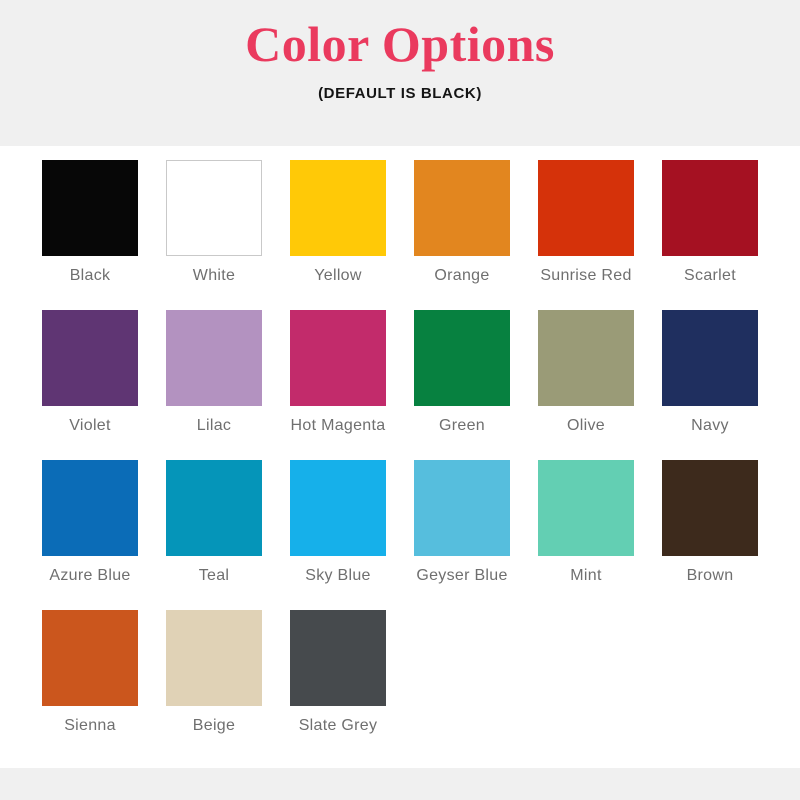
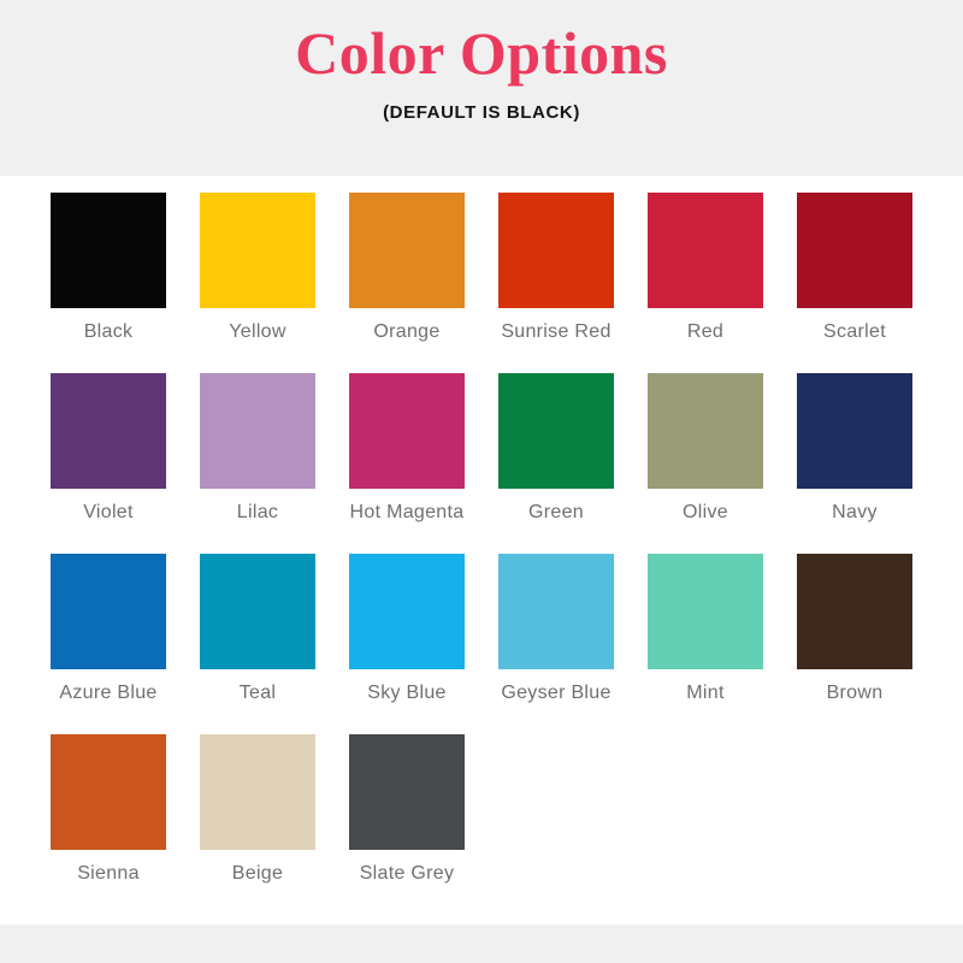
  Color Options
  (DEFAULT IS BLACK)
  Black
- White
  Yellow
  Orange
  Sunrise Red
+ Red
  Scarlet
  Violet
  Lilac
  Hot Magenta
  Green
  Olive
  Navy
  Azure Blue
  Teal
  Sky Blue
  Geyser Blue
  Mint
  Brown
  Sienna
  Beige
  Slate Grey
